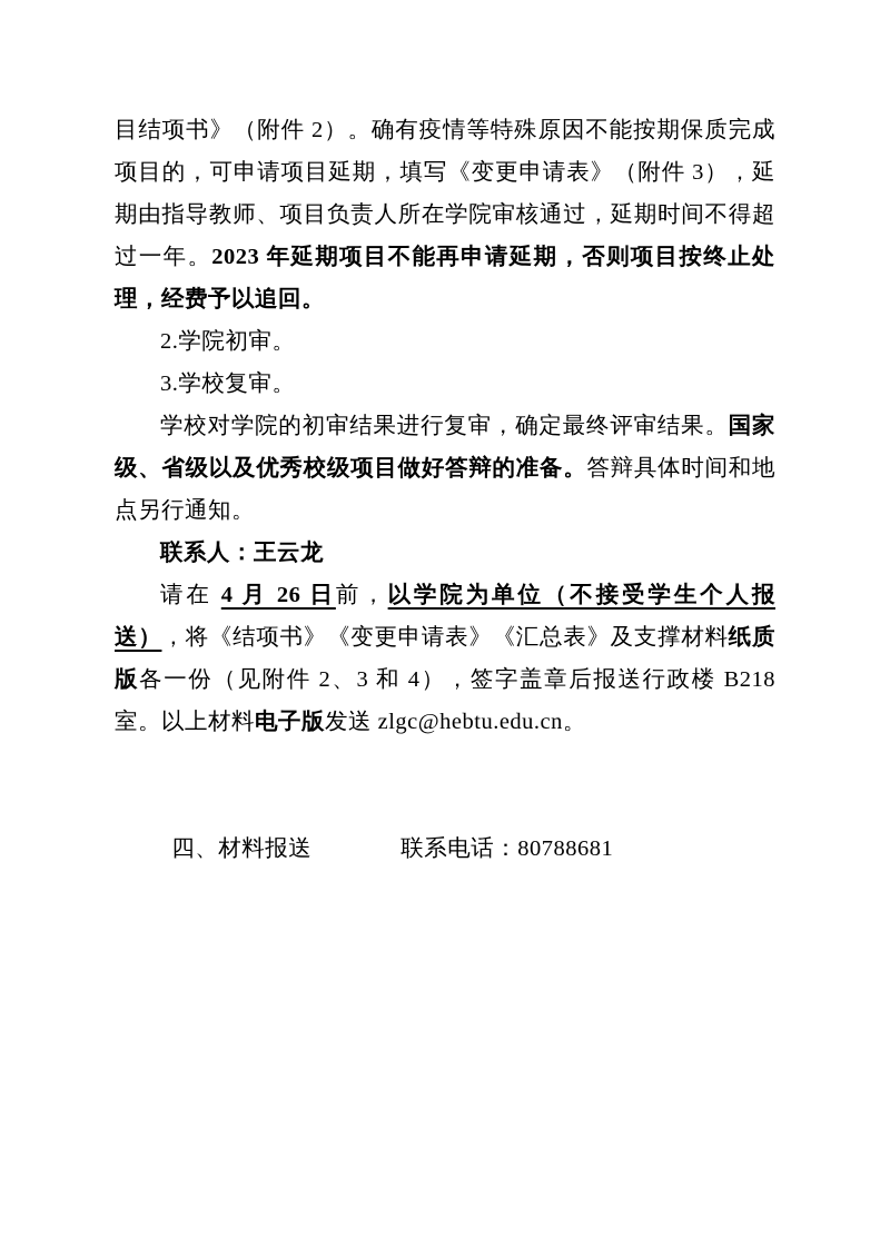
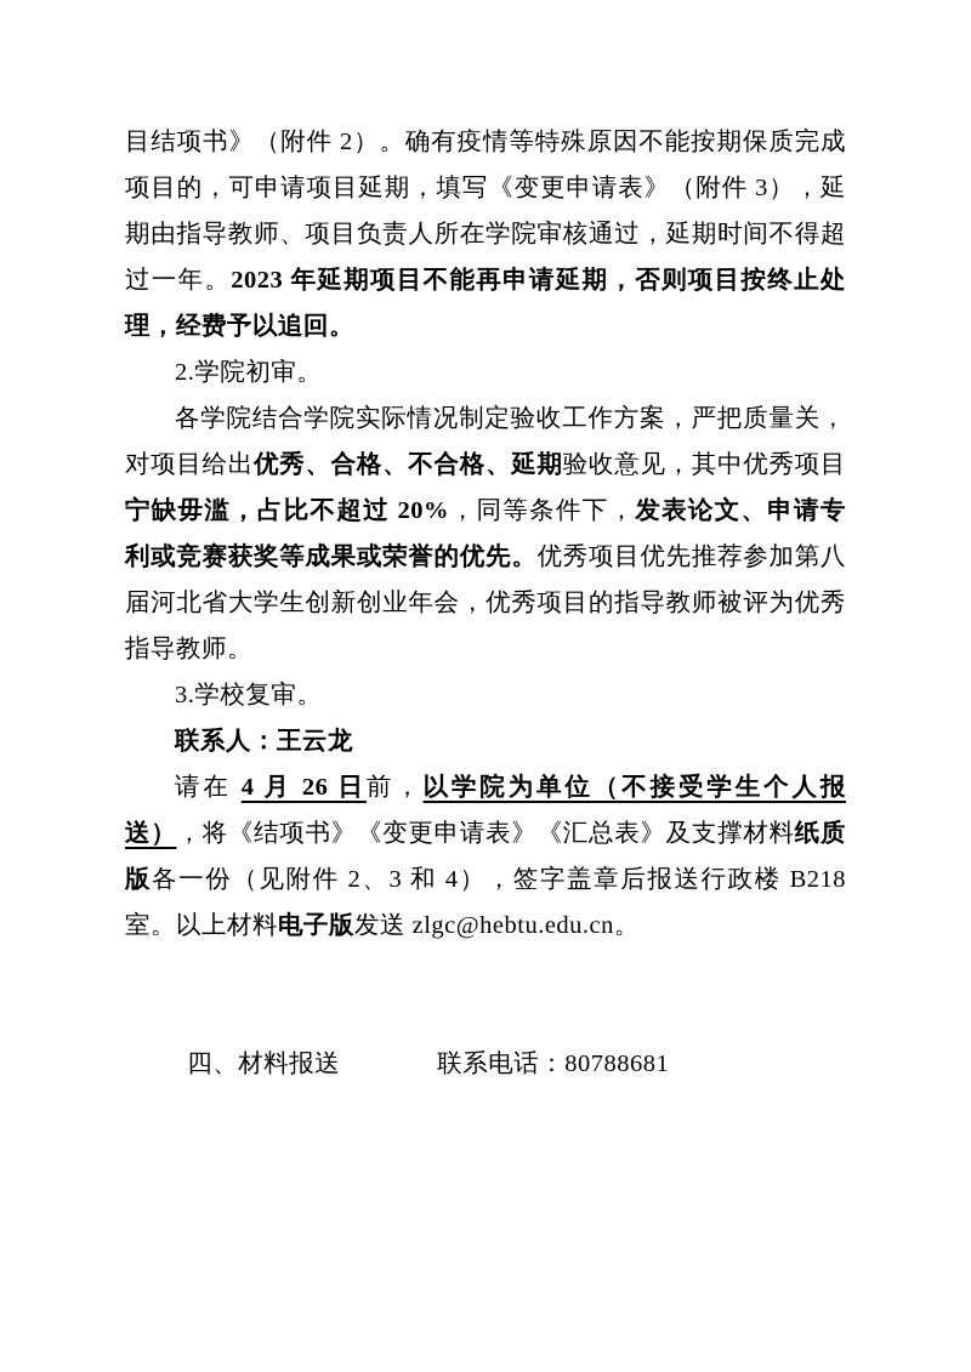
  目结项书》（附件 2）。确有疫情等特殊原因不能按期保质完成项目的，可申请项目延期，填写《变更申请表》（附件 3），延期由指导教师、项目负责人所在学院审核通过，延期时间不得超过一年。2023 年延期项目不能再申请延期，否则项目按终止处理，经费予以追回。
  2.学院初审。
+ 各学院结合学院实际情况制定验收工作方案，严把质量关，对项目给出优秀、合格、不合格、延期验收意见，其中优秀项目宁缺毋滥，占比不超过 20%，同等条件下，发表论文、申请专利或竞赛获奖等成果或荣誉的优先。优秀项目优先推荐参加第八届河北省大学生创新创业年会，优秀项目的指导教师被评为优秀指导教师。
  3.学校复审。
- 学校对学院的初审结果进行复审，确定最终评审结果。国家级、省级以及优秀校级项目做好答辩的准备。答辩具体时间和地点另行通知。
  联系人：王云龙
  请在 4 月 26 日前，以学院为单位（不接受学生个人报送），将《结项书》《变更申请表》《汇总表》及支撑材料纸质版各一份（见附件 2、3 和 4），签字盖章后报送行政楼 B218 室。以上材料电子版发送 zlgc@hebtu.edu.cn。
  四、材料报送 联系电话：80788681
